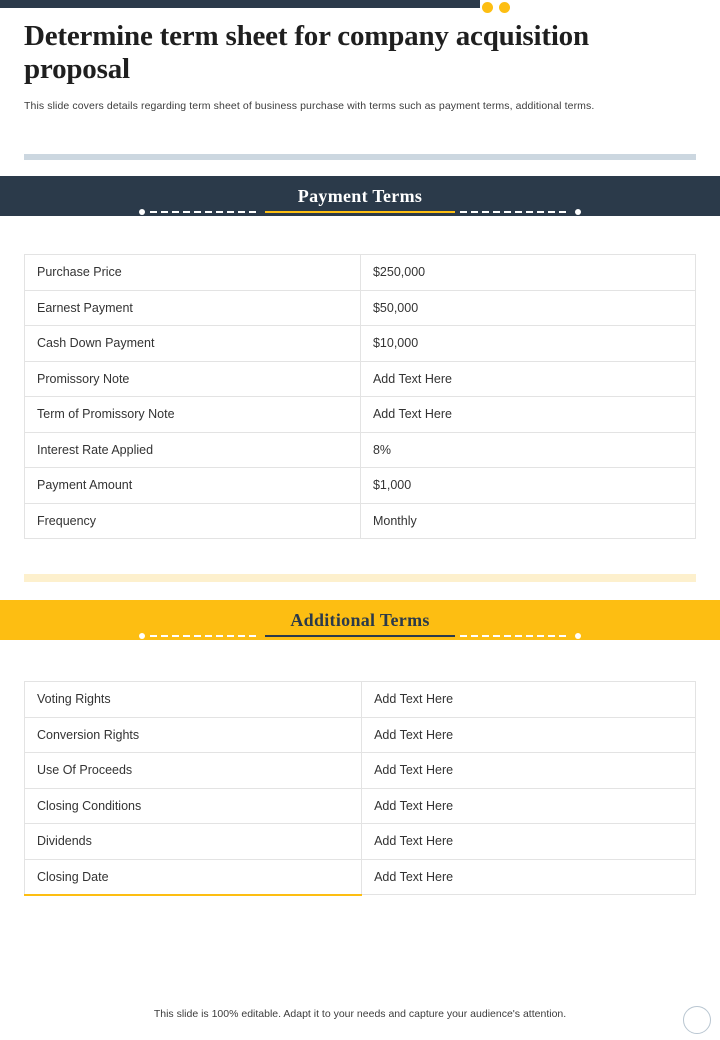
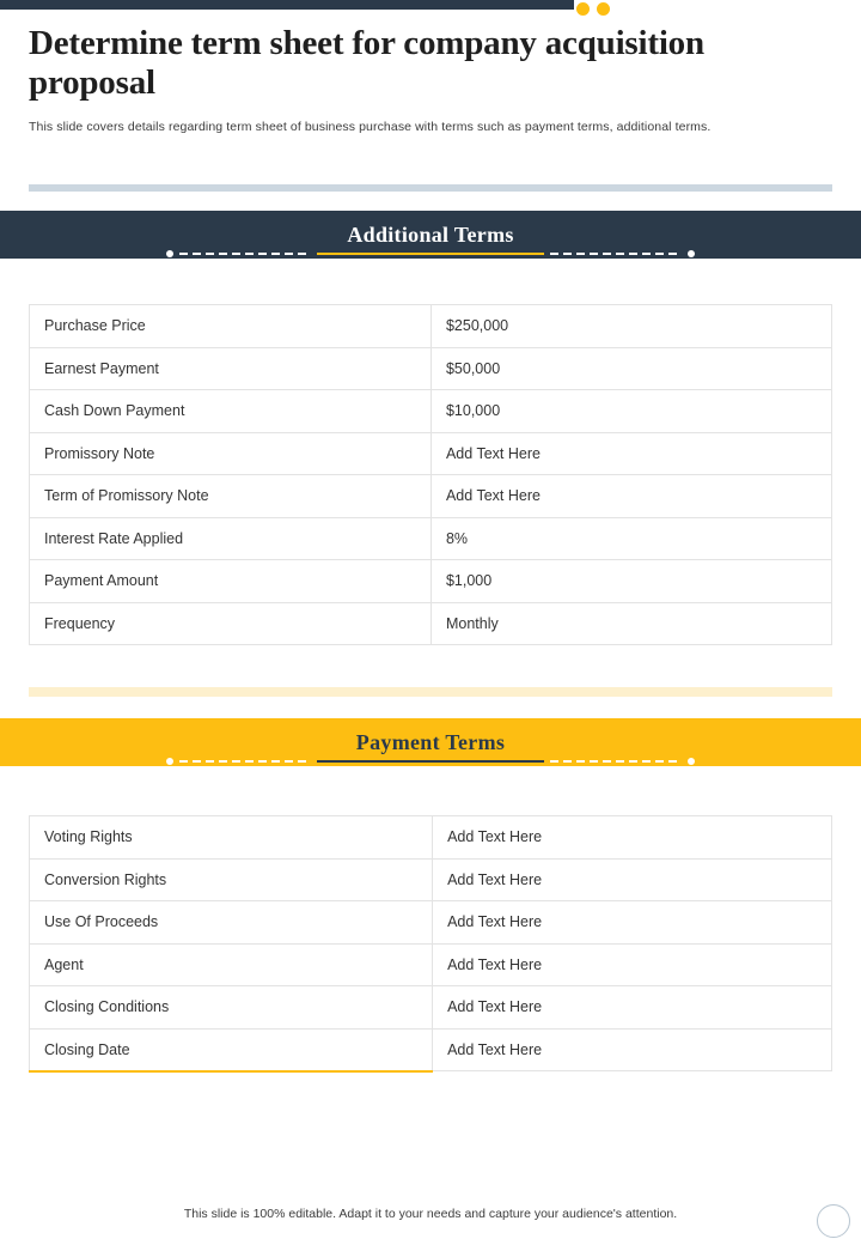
  Determine term sheet for company acquisition proposal
  This slide covers details regarding term sheet of business purchase with terms such as payment terms, additional terms.
- Payment Terms
+ Additional Terms
  Purchase Price	$250,000
  Earnest Payment	$50,000
  Cash Down Payment	$10,000
  Promissory Note	Add Text Here
  Term of Promissory Note	Add Text Here
  Interest Rate Applied	8%
  Payment Amount	$1,000
  Frequency	Monthly
- Additional Terms
+ Payment Terms
  Voting Rights	Add Text Here
  Conversion Rights	Add Text Here
  Use Of Proceeds	Add Text Here
+ Agent	Add Text Here
  Closing Conditions	Add Text Here
- Dividends	Add Text Here
  Closing Date	Add Text Here
  This slide is 100% editable. Adapt it to your needs and capture your audience's attention.
